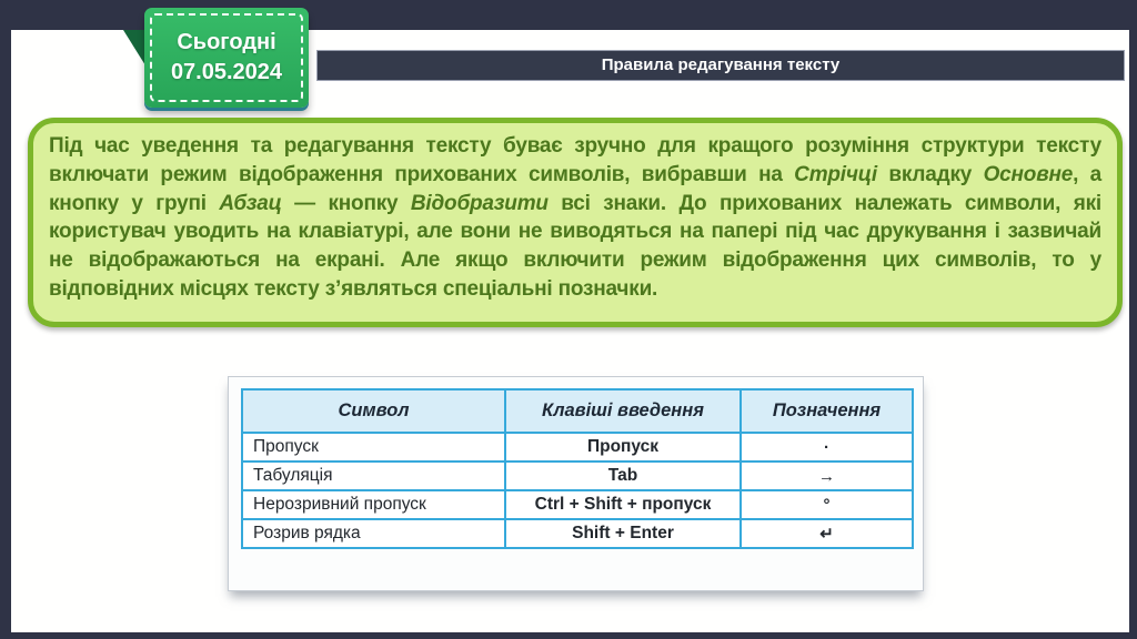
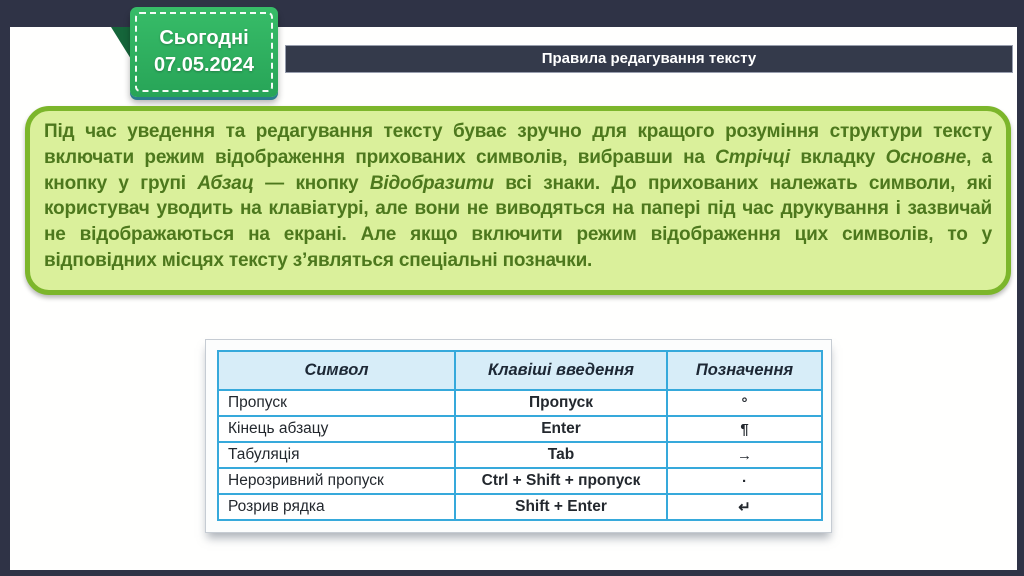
  Сьогодні
  07.05.2024
  Правила редагування тексту
  Під час уведення та редагування тексту буває зручно для кращого розуміння структури тексту включати режим відображення прихованих символів, вибравши на Стрічці вкладку Основне, а кнопку у групі Абзац — кнопку Відобразити всі знаки. До прихованих належать символи, які користувач уводить на клавіатурі, але вони не виводяться на папері під час друкування і зазвичай не відображаються на екрані. Але якщо включити режим відображення цих символів, то у відповідних місцях тексту з’являться спеціальні позначки.
  Символ	Клавіші введення	Позначення
- Пропуск	Пропуск	·
+ Пропуск	Пропуск	°
+ Кінець абзацу	Enter	¶
  Табуляція	Tab	→
- Нерозривний пропуск	Ctrl + Shift + пропуск	°
+ Нерозривний пропуск	Ctrl + Shift + пропуск	·
  Розрив рядка	Shift + Enter	↵
